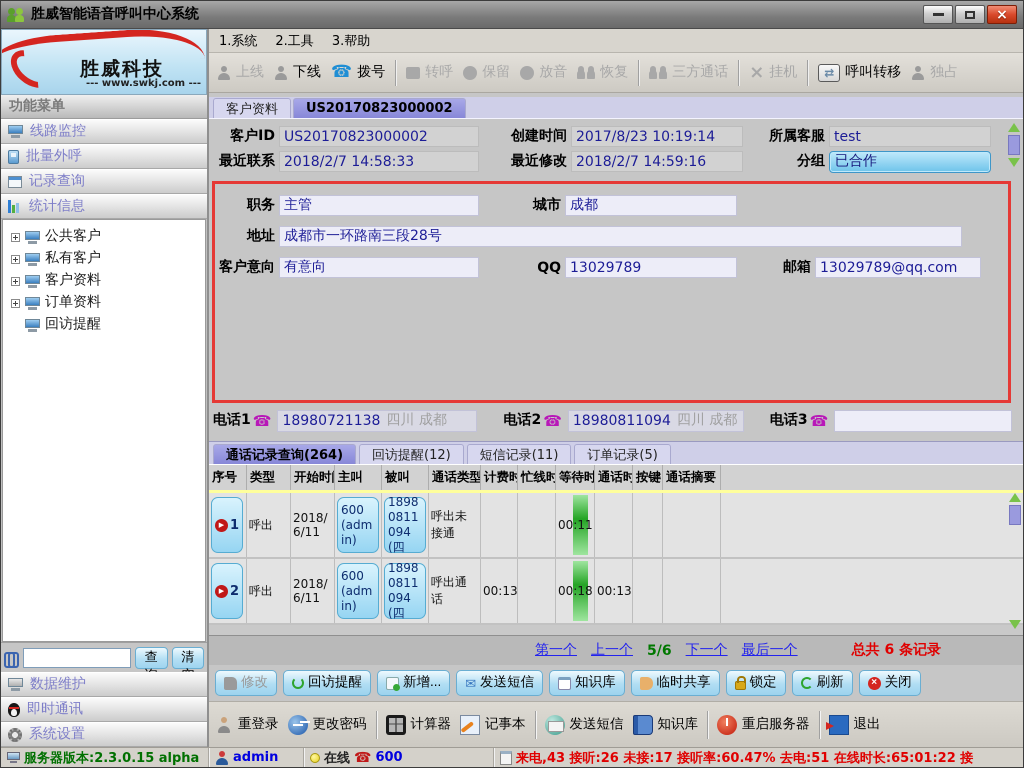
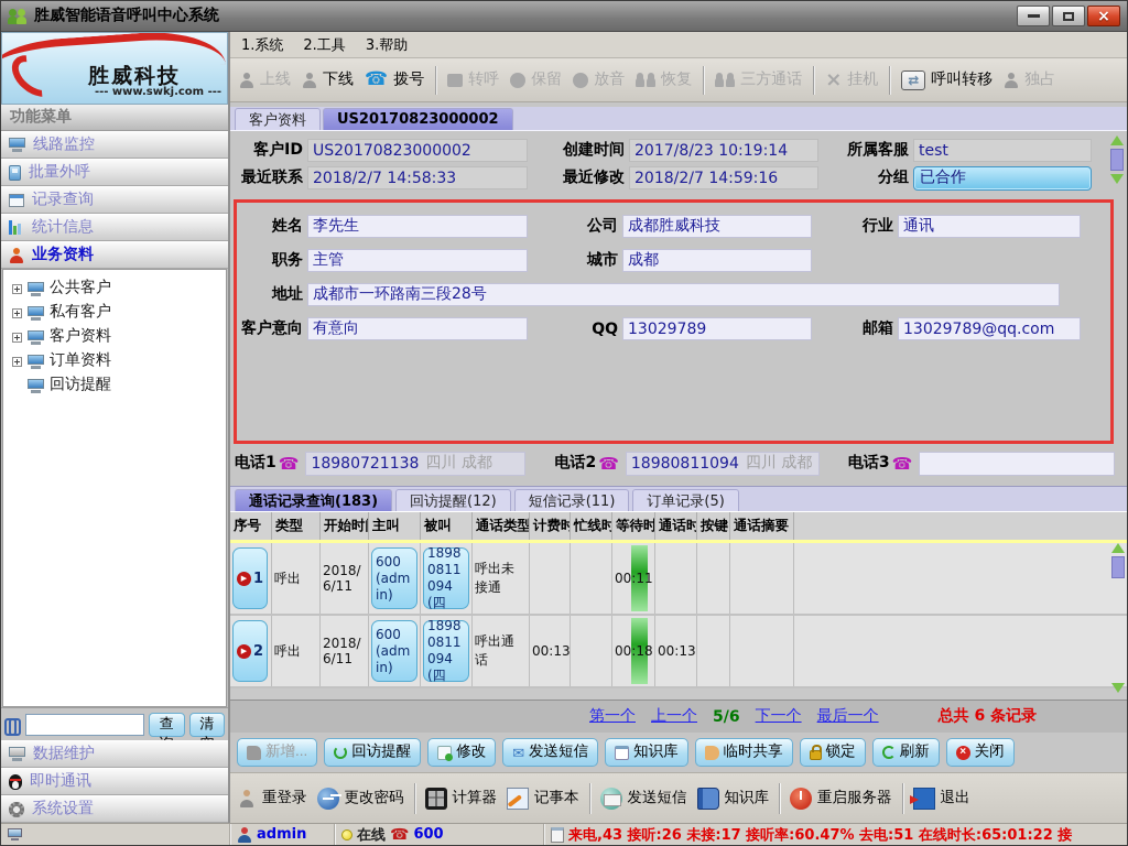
  胜威智能语音呼叫中心系统
  ×
  胜威科技
  --- www.swkj.com ---
  功能菜单
  线路监控
  批量外呼
  记录查询
  统计信息
+ 业务资料
  公共客户
  私有客户
  客户资料
  订单资料
  回访提醒
  数据维护
  即时通讯
  系统设置
  1.系统
  2.工具
  3.帮助
  上线
  下线
  ☎
  拨号
  转呼
  保留
  放音
  恢复
  三方通话
  ×
  挂机
  ⇄
  呼叫转移
  独占
  客户资料
  US20170823000002
  客户ID
  US20170823000002
  创建时间
  2017/8/23 10:19:14
  所属客服
  test
  最近联系
  2018/2/7 14:58:33
  最近修改
  2018/2/7 14:59:16
  分组
  已合作
+ 姓名
+ 李先生
+ 公司
+ 成都胜威科技
+ 行业
+ 通讯
  职务
  主管
  城市
  成都
  地址
  成都市一环路南三段28号
  客户意向
  有意向
  QQ
  13029789
  邮箱
  13029789@qq.com
  电话1
  ☎
  18980721138
  四川 成都
  电话2
  ☎
  18980811094
  四川 成都
  电话3
  ☎
- 通话记录查询(264)
+ 通话记录查询(183)
  回访提醒(12)
  短信记录(11)
  订单记录(5)
  序号
  类型
  开始时
  主叫
  被叫
  通话类型
  计费时
  忙线时
  等待时
  通话时
  按键
  通话摘要
  ▶
  1
  呼出
  2018/6/11
  600 (admin)
  18980811094 (四
  呼出未接通
  00:11
  ▶
  2
  呼出
  2018/6/11
  600 (admin)
  18980811094 (四
  呼出通话
  00:13
  00:18
  00:13
  第一个
  上一个
  5/6
  下一个
  最后一个
  总共 6 条记录
- 修改
+ 新增...
  回访提醒
- 新增...
+ 修改
  ✉
  发送短信
  知识库
  临时共享
  锁定
  刷新
  ×
  关闭
  重登录
  更改密码
  计算器
  记事本
  发送短信
  知识库
  重启服务器
  退出
- 服务器版本:2.3.0.15 alpha
  admin
  在线
  ☎
  600
  来电,43 接听:26 未接:17 接听率:60.47% 去电:51 在线时长:65:01:22 接
